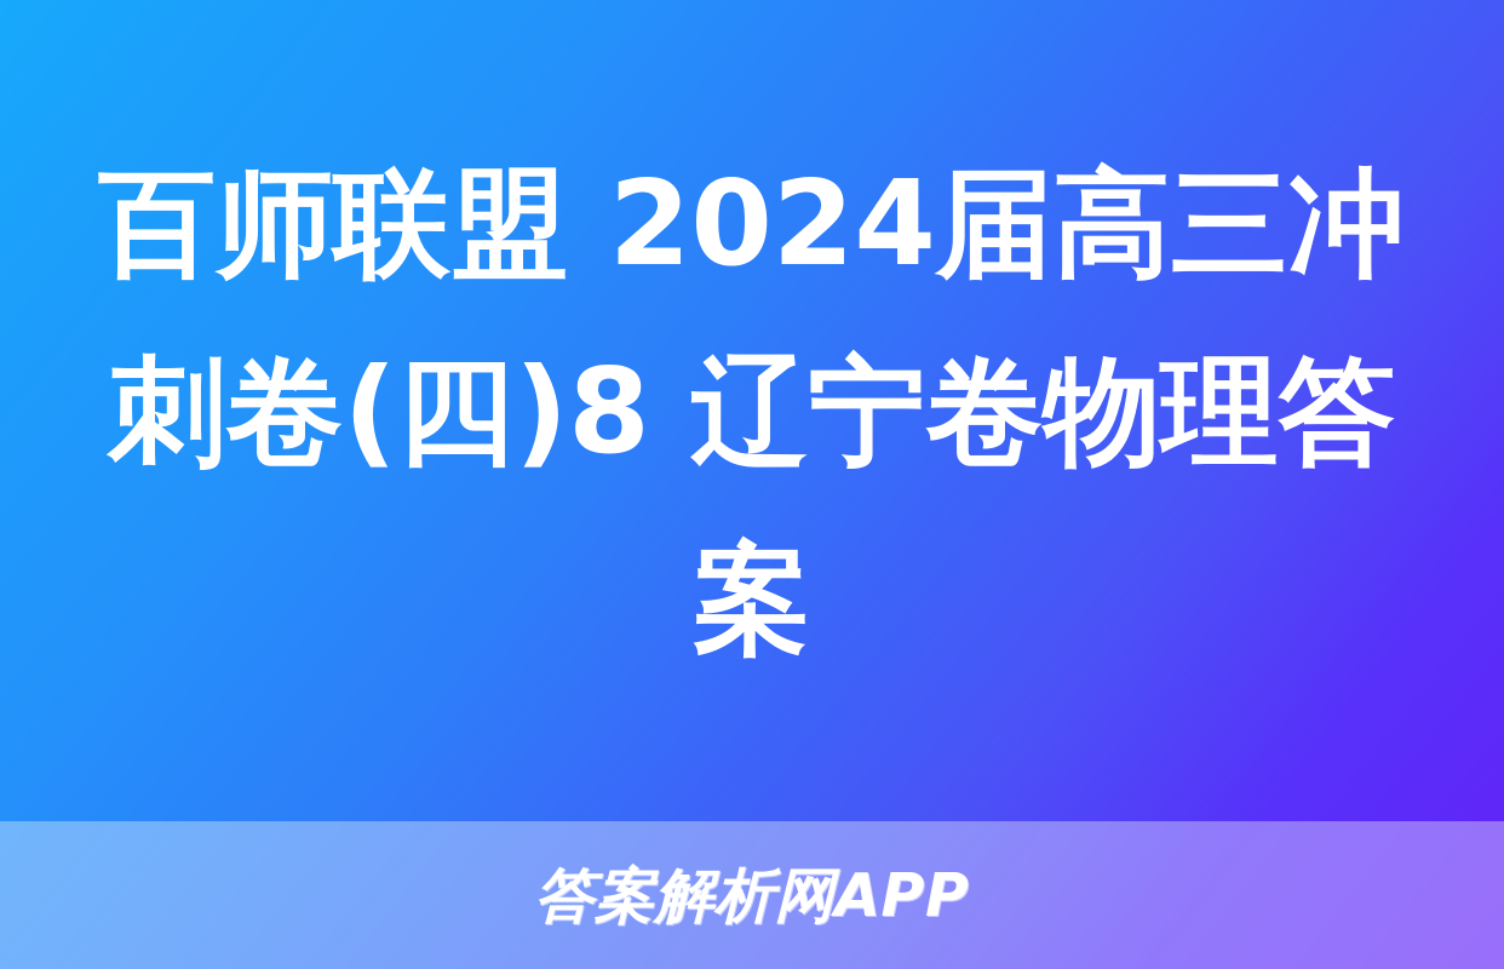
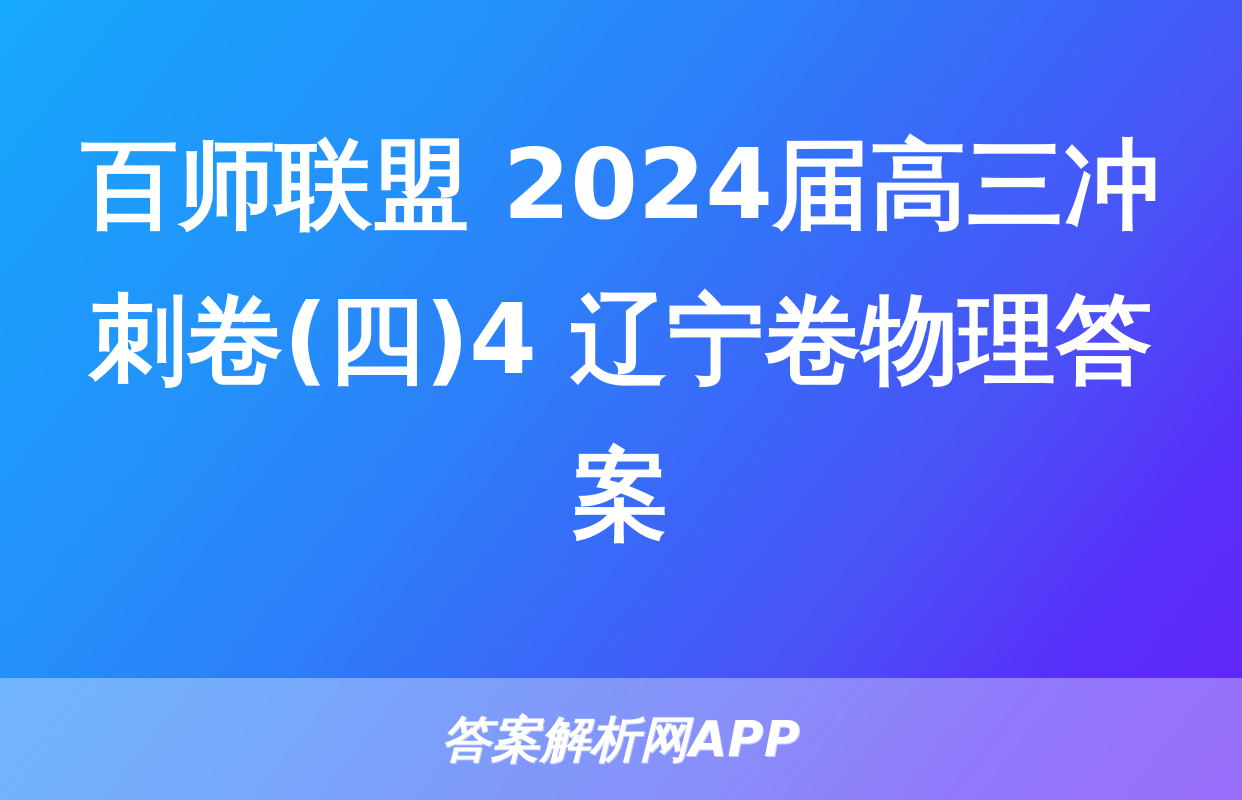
- 百师联盟 2024届高三冲刺卷(四)8 辽宁卷物理答案
+ 百师联盟 2024届高三冲刺卷(四)4 辽宁卷物理答案
  答案解析网APP
